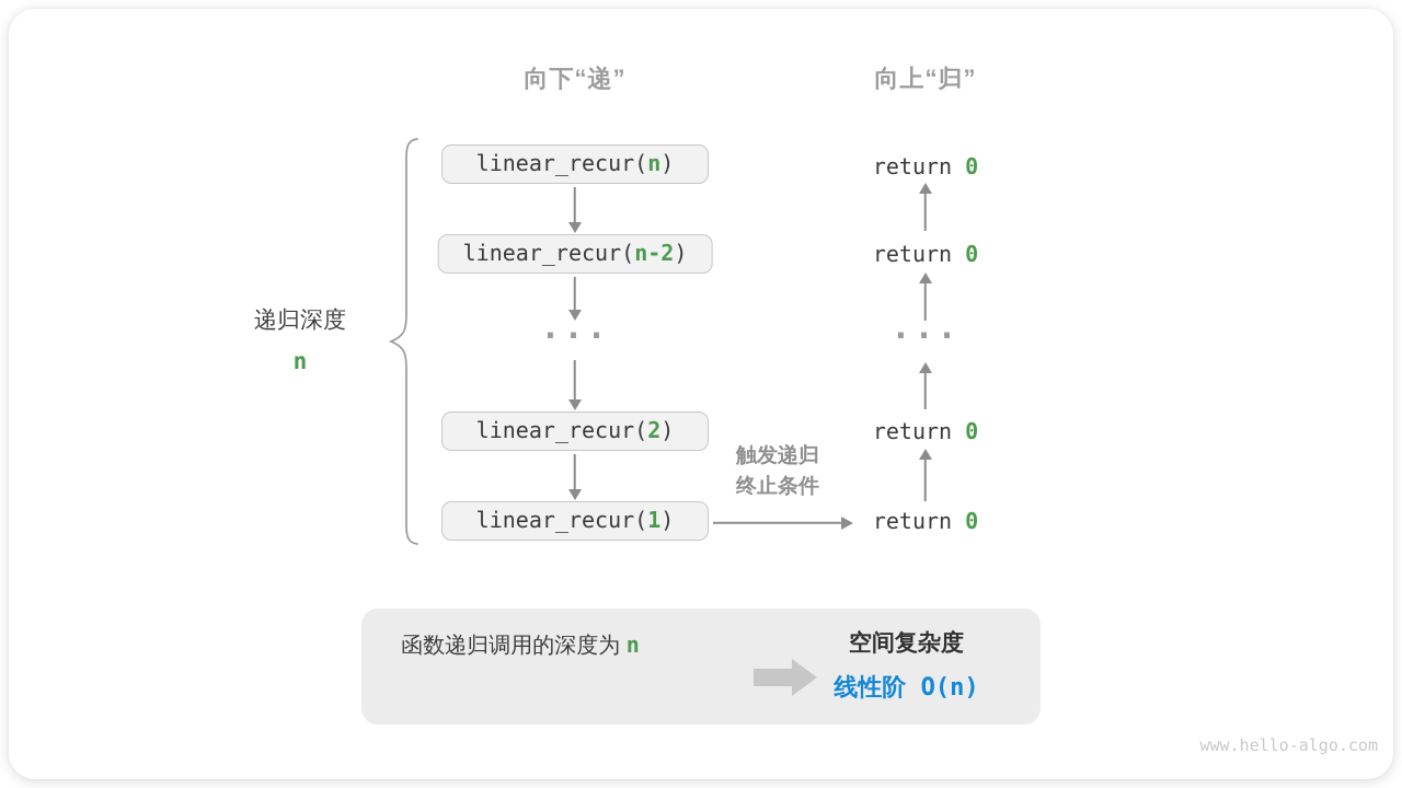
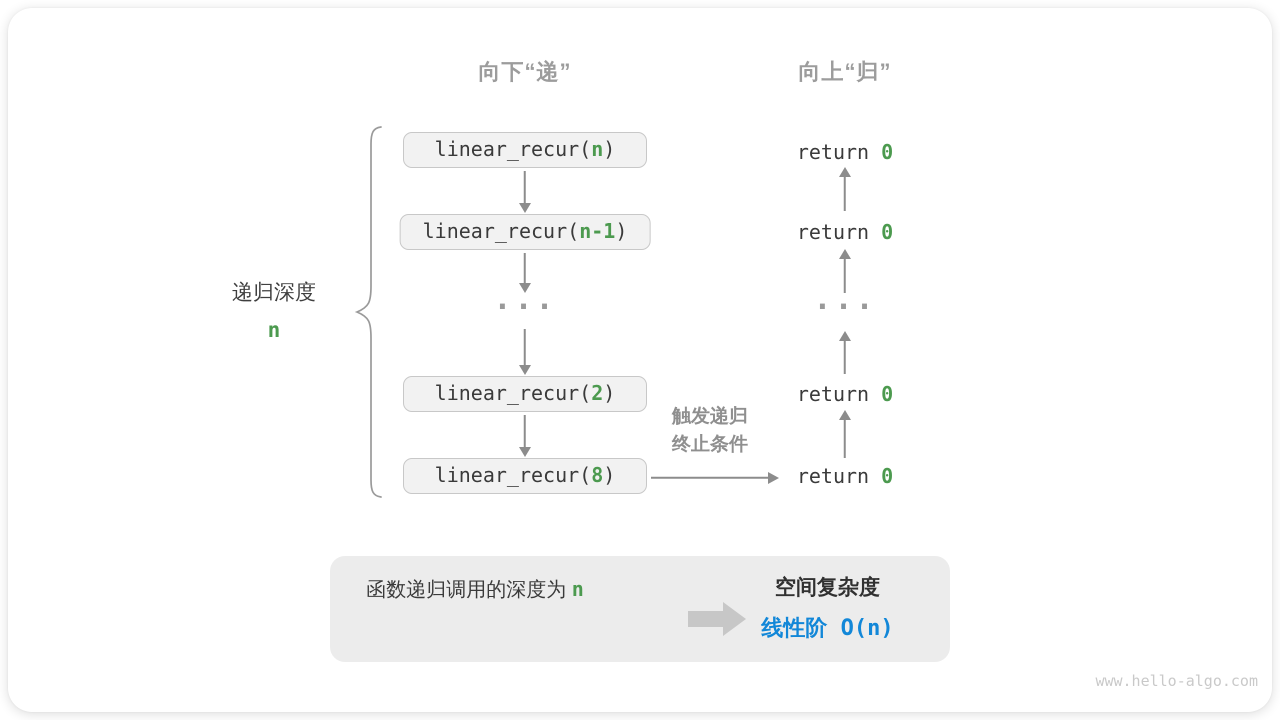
  向下“递”
  向上“归”
  递归深度
  n
  linear_recur(n)
- linear_recur(n-2)
+ linear_recur(n-1)
  linear_recur(2)
- linear_recur(1)
+ linear_recur(8)
  ···
  触发递归
  终止条件
  return 0
  return 0
  return 0
  return 0
  ···
  函数递归调用的深度为 n
  空间复杂度
  线性阶 O(n)
  www.hello-algo.com
